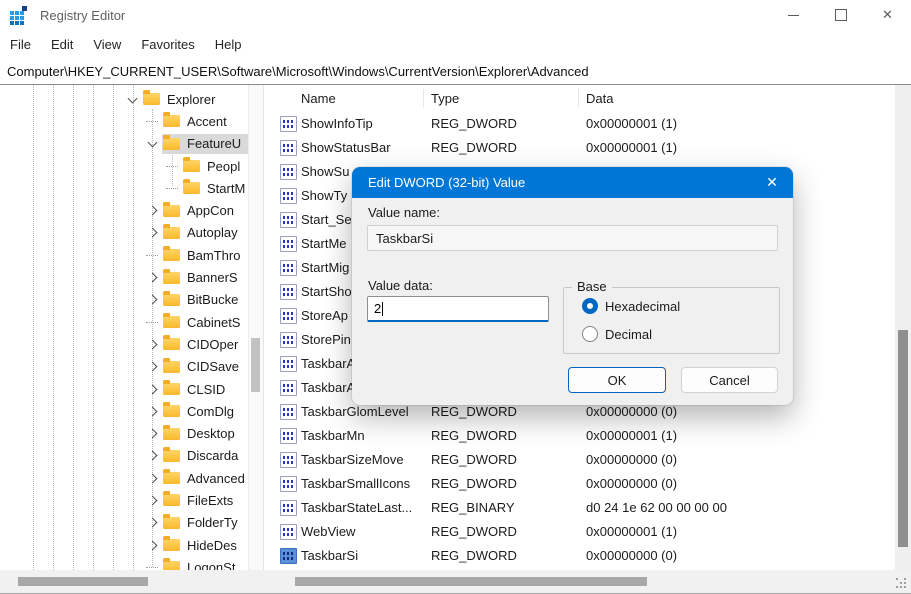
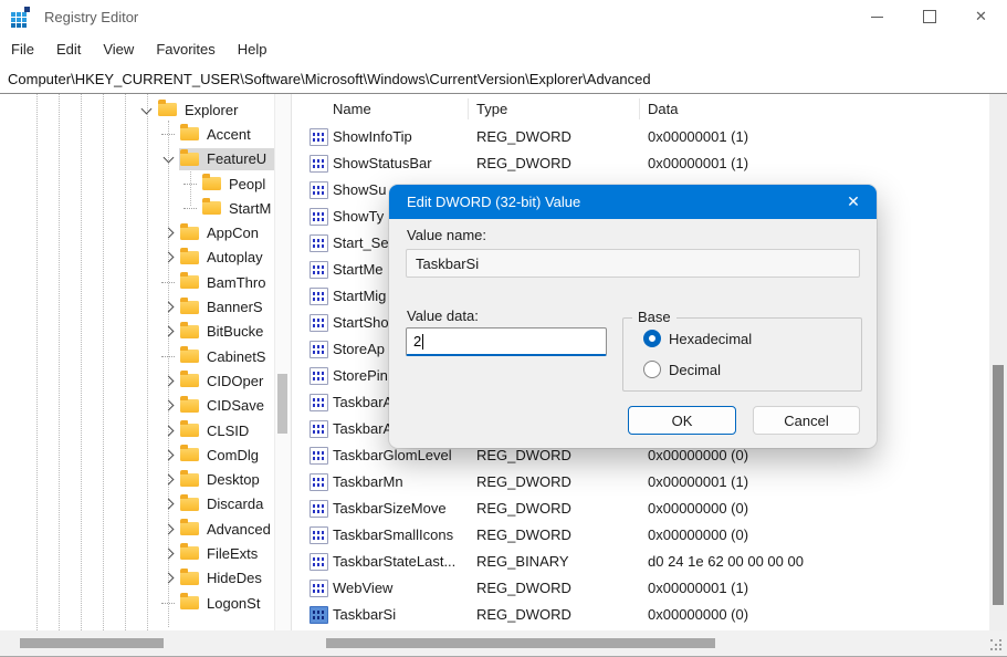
  Registry Editor
  ✕
  File
  Edit
  View
  Favorites
  Help
  Computer\HKEY_CURRENT_USER\Software\Microsoft\Windows\CurrentVersion\Explorer\Advanced
  Explorer
  Accent
  FeatureU
  Peopl
  StartM
  AppCon
  Autoplay
  BamThro
  BannerS
  BitBucke
  CabinetS
  CIDOper
  CIDSave
  CLSID
  ComDlg
  Desktop
  Discarda
  Advanced
  FileExts
- FolderTy
  HideDes
  LogonSt
  Name
  Type
  Data
  ShowInfoTip
  REG_DWORD
  0x00000001 (1)
  ShowStatusBar
  REG_DWORD
  0x00000001 (1)
  ShowSu
  ShowTy
  Start_Se
  StartMe
  StartMig
  StartSho
  StoreAp
  StorePin
  TaskbarA
  TaskbarA
  TaskbarGlomLevel
  REG_DWORD
  0x00000000 (0)
  TaskbarMn
  REG_DWORD
  0x00000001 (1)
  TaskbarSizeMove
  REG_DWORD
  0x00000000 (0)
  TaskbarSmallIcons
  REG_DWORD
  0x00000000 (0)
  TaskbarStateLast...
  REG_BINARY
  d0 24 1e 62 00 00 00 00
  WebView
  REG_DWORD
  0x00000001 (1)
  TaskbarSi
  REG_DWORD
  0x00000000 (0)
  Edit DWORD (32-bit) Value
  ✕
  Value name:
  TaskbarSi
  Value data:
  2
  Base
  Hexadecimal
  Decimal
  OK
  Cancel
